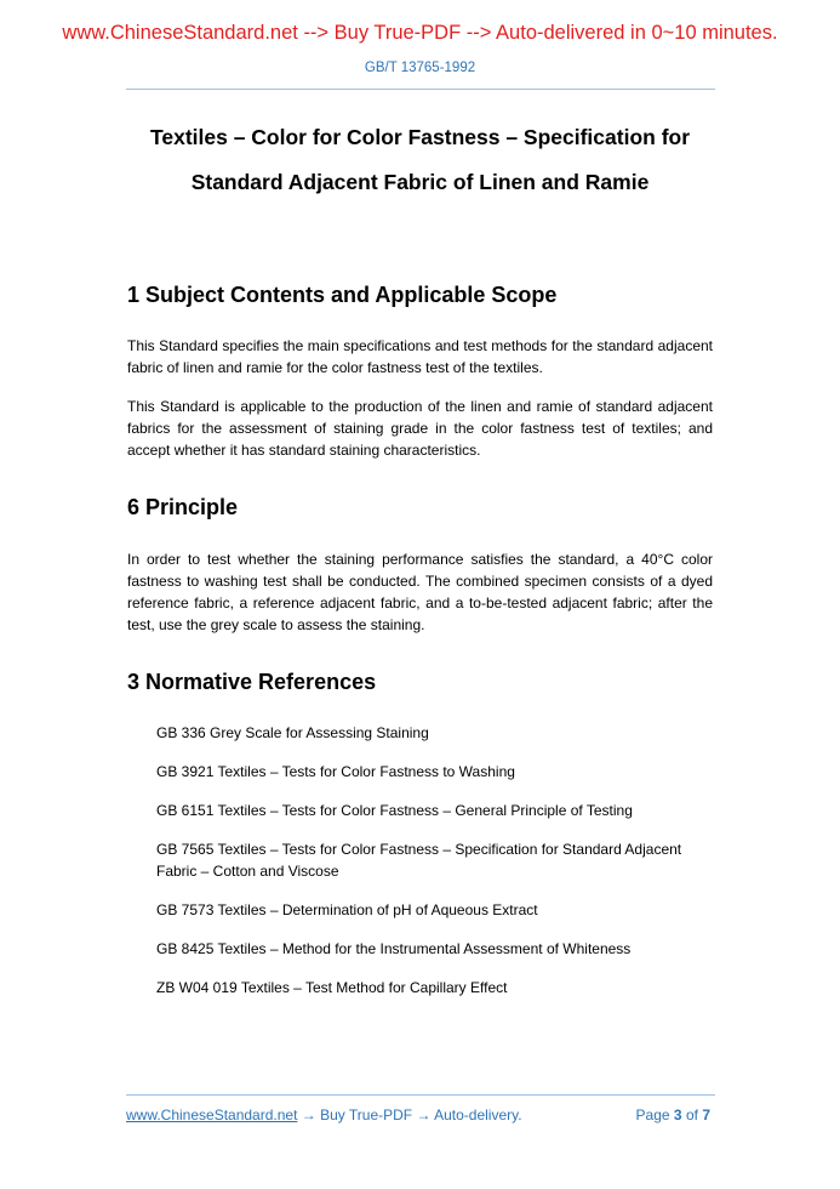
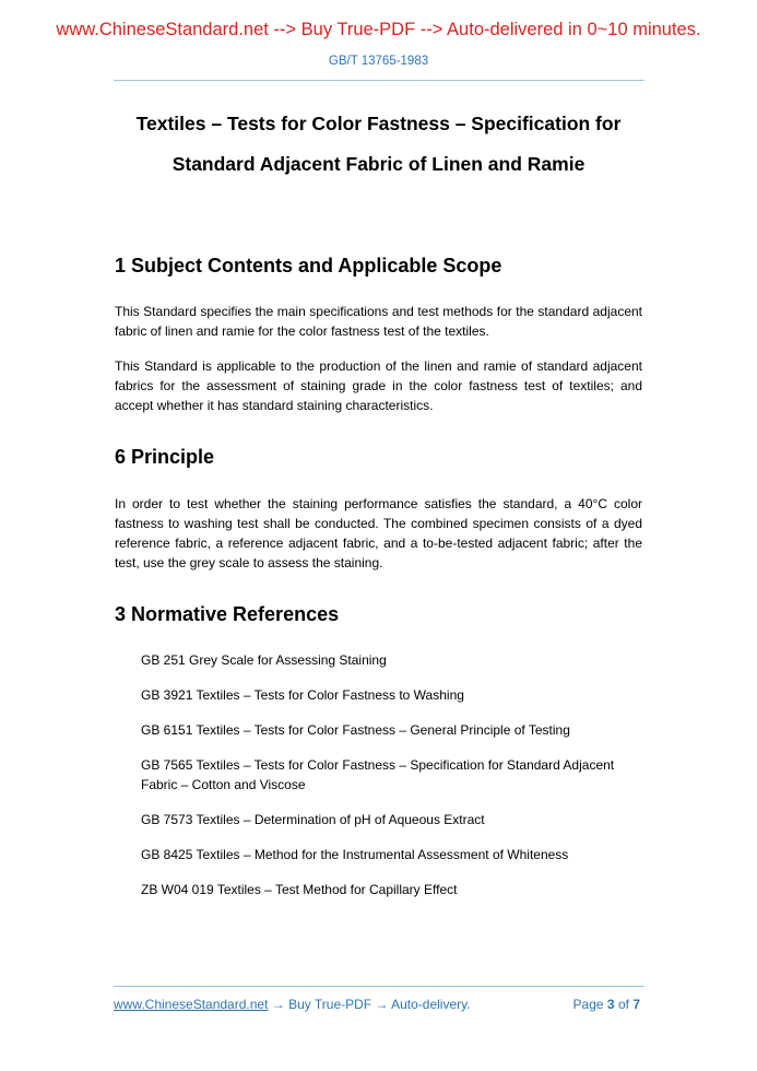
  www.ChineseStandard.net --> Buy True-PDF --> Auto-delivered in 0~10 minutes.
- GB/T 13765-1992
+ GB/T 13765-1983
- Textiles – Color for Color Fastness – Specification for
+ Textiles – Tests for Color Fastness – Specification for
  Standard Adjacent Fabric of Linen and Ramie
  1 Subject Contents and Applicable Scope
  This Standard specifies the main specifications and test methods for the standard adjacent fabric of linen and ramie for the color fastness test of the textiles.
  This Standard is applicable to the production of the linen and ramie of standard adjacent fabrics for the assessment of staining grade in the color fastness test of textiles; and accept whether it has standard staining characteristics.
  6 Principle
  In order to test whether the staining performance satisfies the standard, a 40°C color fastness to washing test shall be conducted. The combined specimen consists of a dyed reference fabric, a reference adjacent fabric, and a to-be-tested adjacent fabric; after the test, use the grey scale to assess the staining.
  3 Normative References
- GB 336 Grey Scale for Assessing Staining
+ GB 251 Grey Scale for Assessing Staining
  GB 3921 Textiles – Tests for Color Fastness to Washing
  GB 6151 Textiles – Tests for Color Fastness – General Principle of Testing
  GB 7565 Textiles – Tests for Color Fastness – Specification for Standard Adjacent Fabric – Cotton and Viscose
  GB 7573 Textiles – Determination of pH of Aqueous Extract
  GB 8425 Textiles – Method for the Instrumental Assessment of Whiteness
  ZB W04 019 Textiles – Test Method for Capillary Effect
  www.ChineseStandard.net → Buy True-PDF → Auto-delivery.
  Page 3 of 7
